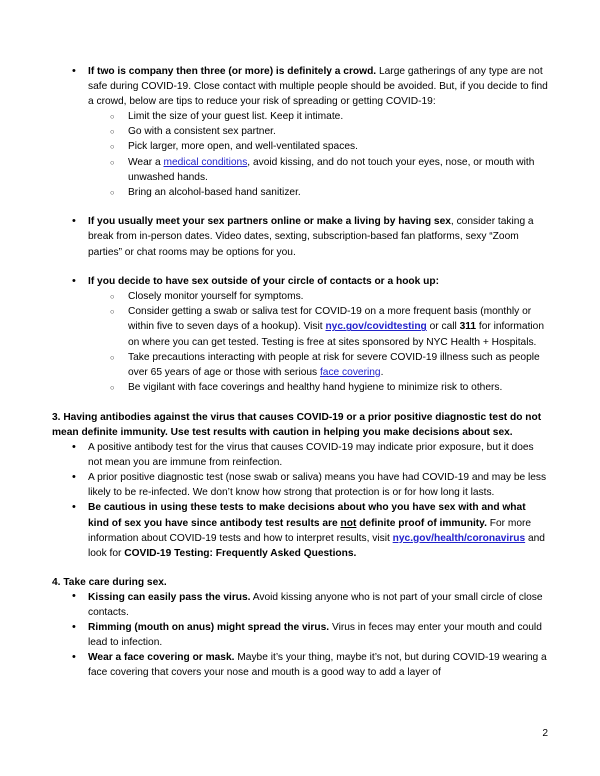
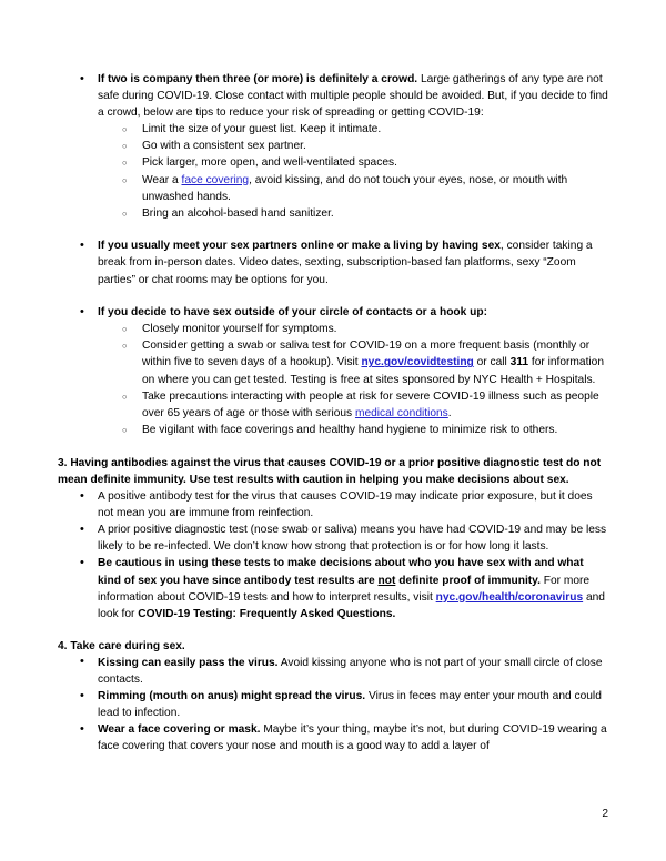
  If two is company then three (or more) is definitely a crowd. Large gatherings of any type are not safe during COVID-19. Close contact with multiple people should be avoided. But, if you decide to find a crowd, below are tips to reduce your risk of spreading or getting COVID-19:
  Limit the size of your guest list. Keep it intimate.
  Go with a consistent sex partner.
  Pick larger, more open, and well-ventilated spaces.
- Wear a medical conditions, avoid kissing, and do not touch your eyes, nose, or mouth with unwashed hands.
+ Wear a face covering, avoid kissing, and do not touch your eyes, nose, or mouth with unwashed hands.
  Bring an alcohol-based hand sanitizer.
  If you usually meet your sex partners online or make a living by having sex, consider taking a break from in-person dates. Video dates, sexting, subscription-based fan platforms, sexy “Zoom parties” or chat rooms may be options for you.
  If you decide to have sex outside of your circle of contacts or a hook up:
  Closely monitor yourself for symptoms.
  Consider getting a swab or saliva test for COVID-19 on a more frequent basis (monthly or within five to seven days of a hookup). Visit nyc.gov/covidtesting or call 311 for information on where you can get tested. Testing is free at sites sponsored by NYC Health + Hospitals.
- Take precautions interacting with people at risk for severe COVID-19 illness such as people over 65 years of age or those with serious face covering.
+ Take precautions interacting with people at risk for severe COVID-19 illness such as people over 65 years of age or those with serious medical conditions.
  Be vigilant with face coverings and healthy hand hygiene to minimize risk to others.
  3. Having antibodies against the virus that causes COVID-19 or a prior positive diagnostic test do not mean definite immunity. Use test results with caution in helping you make decisions about sex.
  A positive antibody test for the virus that causes COVID-19 may indicate prior exposure, but it does not mean you are immune from reinfection.
  A prior positive diagnostic test (nose swab or saliva) means you have had COVID-19 and may be less likely to be re-infected. We don’t know how strong that protection is or for how long it lasts.
  Be cautious in using these tests to make decisions about who you have sex with and what kind of sex you have since antibody test results are not definite proof of immunity. For more information about COVID-19 tests and how to interpret results, visit nyc.gov/health/coronavirus and look for COVID-19 Testing: Frequently Asked Questions.
  4. Take care during sex.
  Kissing can easily pass the virus. Avoid kissing anyone who is not part of your small circle of close contacts.
  Rimming (mouth on anus) might spread the virus. Virus in feces may enter your mouth and could lead to infection.
  Wear a face covering or mask. Maybe it’s your thing, maybe it’s not, but during COVID-19 wearing a face covering that covers your nose and mouth is a good way to add a layer of
  2
